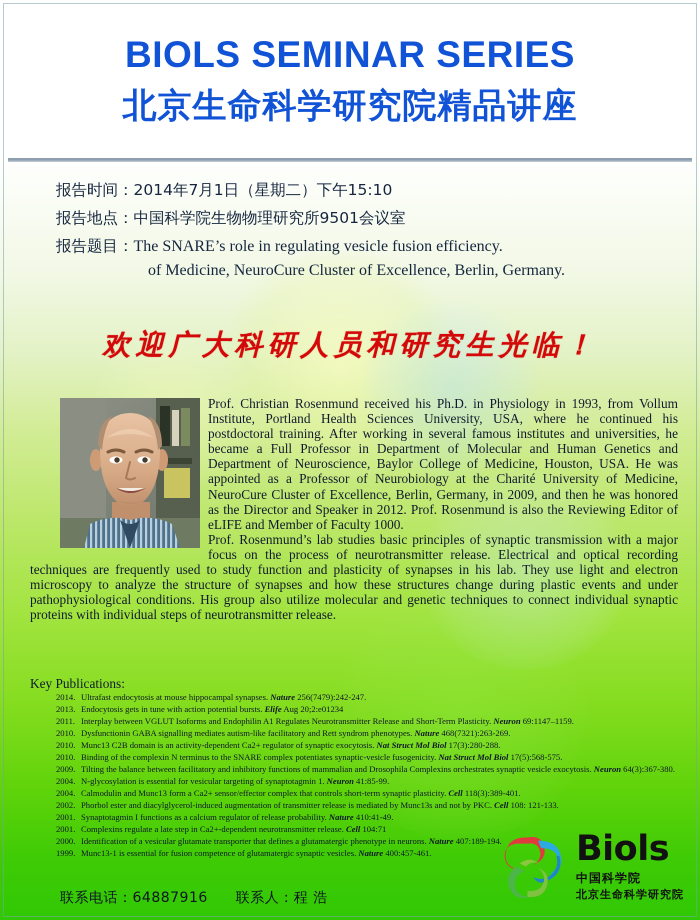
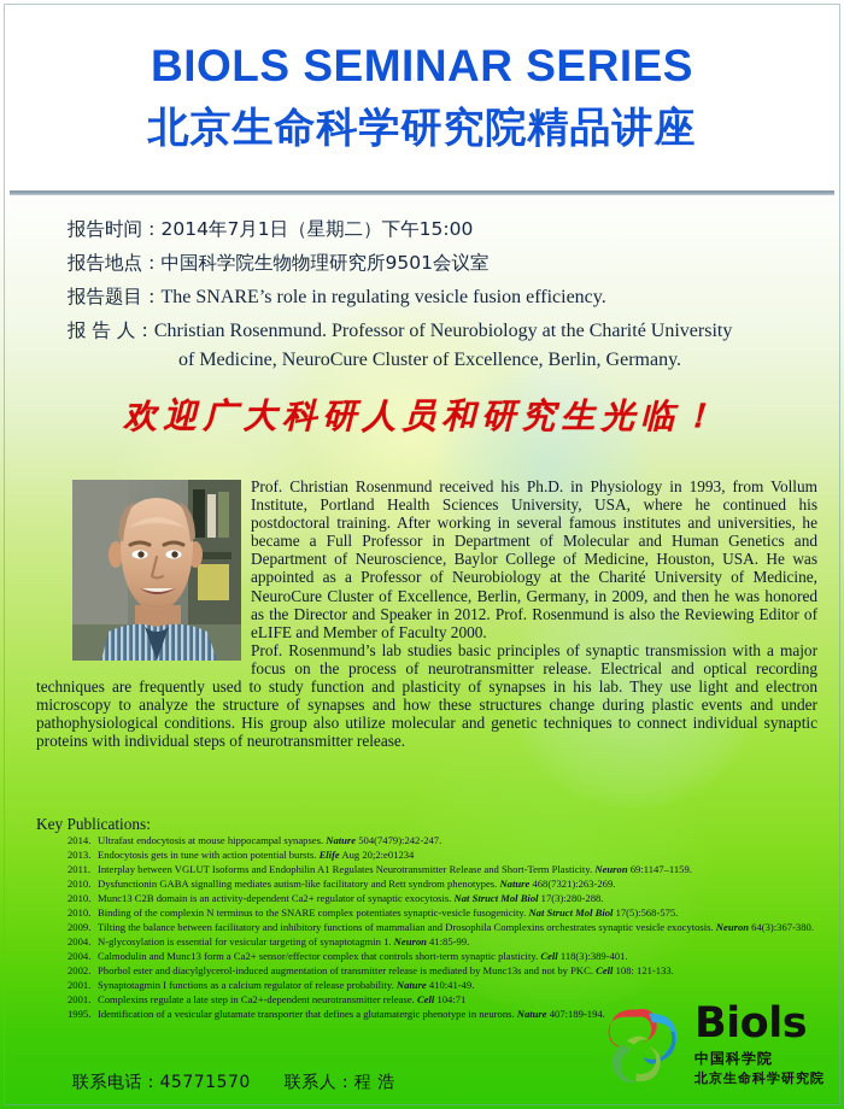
  BIOLS SEMINAR SERIES
  北京生命科学研究院精品讲座
  报告时间：
- 2014年7月1日（星期二）下午15:10
+ 2014年7月1日（星期二）下午15:00
  报告地点：
  中国科学院生物物理研究所9501会议室
  报告题目：
  The SNARE’s role in regulating vesicle fusion efficiency.
+ 报 告 人：
+ Christian Rosenmund. Professor of Neurobiology at the Charité University
  of Medicine, NeuroCure Cluster of Excellence, Berlin, Germany.
  欢迎广大科研人员和研究生光临！
- Prof. Christian Rosenmund received his Ph.D. in Physiology in 1993, from Vollum Institute, Portland Health Sciences University, USA, where he continued his postdoctoral training. After working in several famous institutes and universities, he became a Full Professor in Department of Molecular and Human Genetics and Department of Neuroscience, Baylor College of Medicine, Houston, USA. He was appointed as a Professor of Neurobiology at the Charité University of Medicine, NeuroCure Cluster of Excellence, Berlin, Germany, in 2009, and then he was honored as the Director and Speaker in 2012. Prof. Rosenmund is also the Reviewing Editor of eLIFE and Member of Faculty 1000.
+ Prof. Christian Rosenmund received his Ph.D. in Physiology in 1993, from Vollum Institute, Portland Health Sciences University, USA, where he continued his postdoctoral training. After working in several famous institutes and universities, he became a Full Professor in Department of Molecular and Human Genetics and Department of Neuroscience, Baylor College of Medicine, Houston, USA. He was appointed as a Professor of Neurobiology at the Charité University of Medicine, NeuroCure Cluster of Excellence, Berlin, Germany, in 2009, and then he was honored as the Director and Speaker in 2012. Prof. Rosenmund is also the Reviewing Editor of eLIFE and Member of Faculty 2000.
  Prof. Rosenmund’s lab studies basic principles of synaptic transmission with a major focus on the process of neurotransmitter release. Electrical and optical recording techniques are frequently used to study function and plasticity of synapses in his lab. They use light and electron microscopy to analyze the structure of synapses and how these structures change during plastic events and under pathophysiological conditions. His group also utilize molecular and genetic techniques to connect individual synaptic proteins with individual steps of neurotransmitter release.
  Key Publications:
  2014.
- Ultrafast endocytosis at mouse hippocampal synapses. Nature 256(7479):242-247.
+ Ultrafast endocytosis at mouse hippocampal synapses. Nature 504(7479):242-247.
  2013.
  Endocytosis gets in tune with action potential bursts. Elife Aug 20;2:e01234
  2011.
  Interplay between VGLUT Isoforms and Endophilin A1 Regulates Neurotransmitter Release and Short-Term Plasticity. Neuron 69:1147–1159.
  2010.
  Dysfunctionin GABA signalling mediates autism-like facilitatory and Rett syndrom phenotypes. Nature 468(7321):263-269.
  2010.
  Munc13 C2B domain is an activity-dependent Ca2+ regulator of synaptic exocytosis. Nat Struct Mol Biol 17(3):280-288.
  2010.
  Binding of the complexin N terminus to the SNARE complex potentiates synaptic-vesicle fusogenicity. Nat Struct Mol Biol 17(5):568-575.
  2009.
  Tilting the balance between facilitatory and inhibitory functions of mammalian and Drosophila Complexins orchestrates synaptic vesicle exocytosis. Neuron 64(3):367-380.
  2004.
  N-glycosylation is essential for vesicular targeting of synaptotagmin 1. Neuron 41:85-99.
  2004.
  Calmodulin and Munc13 form a Ca2+ sensor/effector complex that controls short-term synaptic plasticity. Cell 118(3):389-401.
  2002.
  Phorbol ester and diacylglycerol-induced augmentation of transmitter release is mediated by Munc13s and not by PKC. Cell 108: 121-133.
  2001.
  Synaptotagmin I functions as a calcium regulator of release probability. Nature 410:41-49.
  2001.
  Complexins regulate a late step in Ca2+-dependent neurotransmitter release. Cell 104:71
- 2000.
+ 1995.
  Identification of a vesicular glutamate transporter that defines a glutamatergic phenotype in neurons. Nature 407:189-194.
- 1999.
- Munc13-1 is essential for fusion competence of glutamatergic synaptic vesicles. Nature 400:457-461.
- 联系电话：64887916 联系人：程 浩
+ 联系电话：45771570 联系人：程 浩
  Biols
  中国科学院
  北京生命科学研究院
